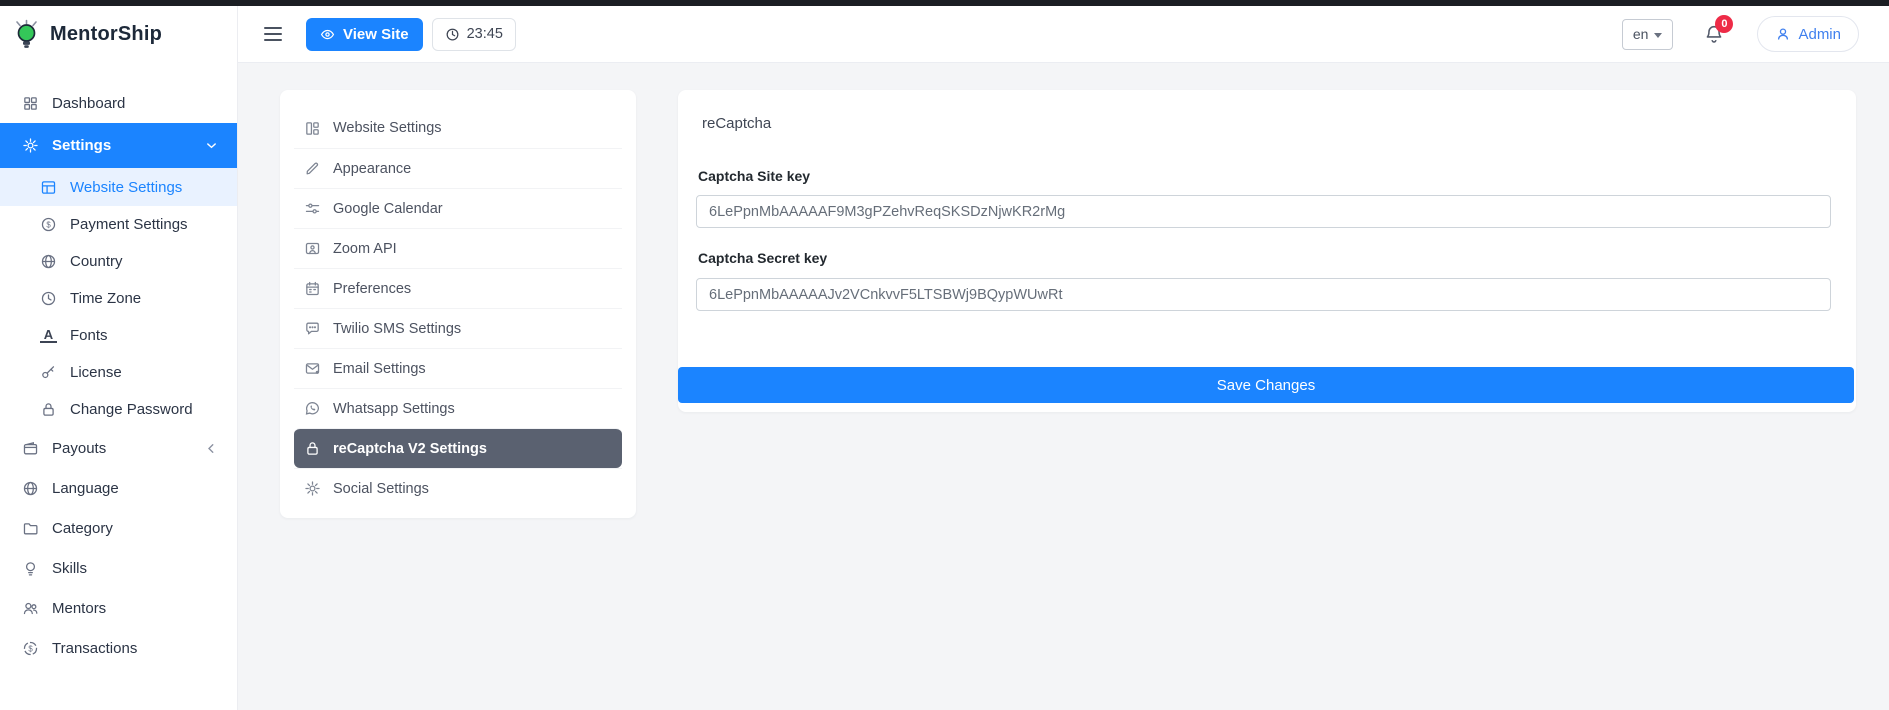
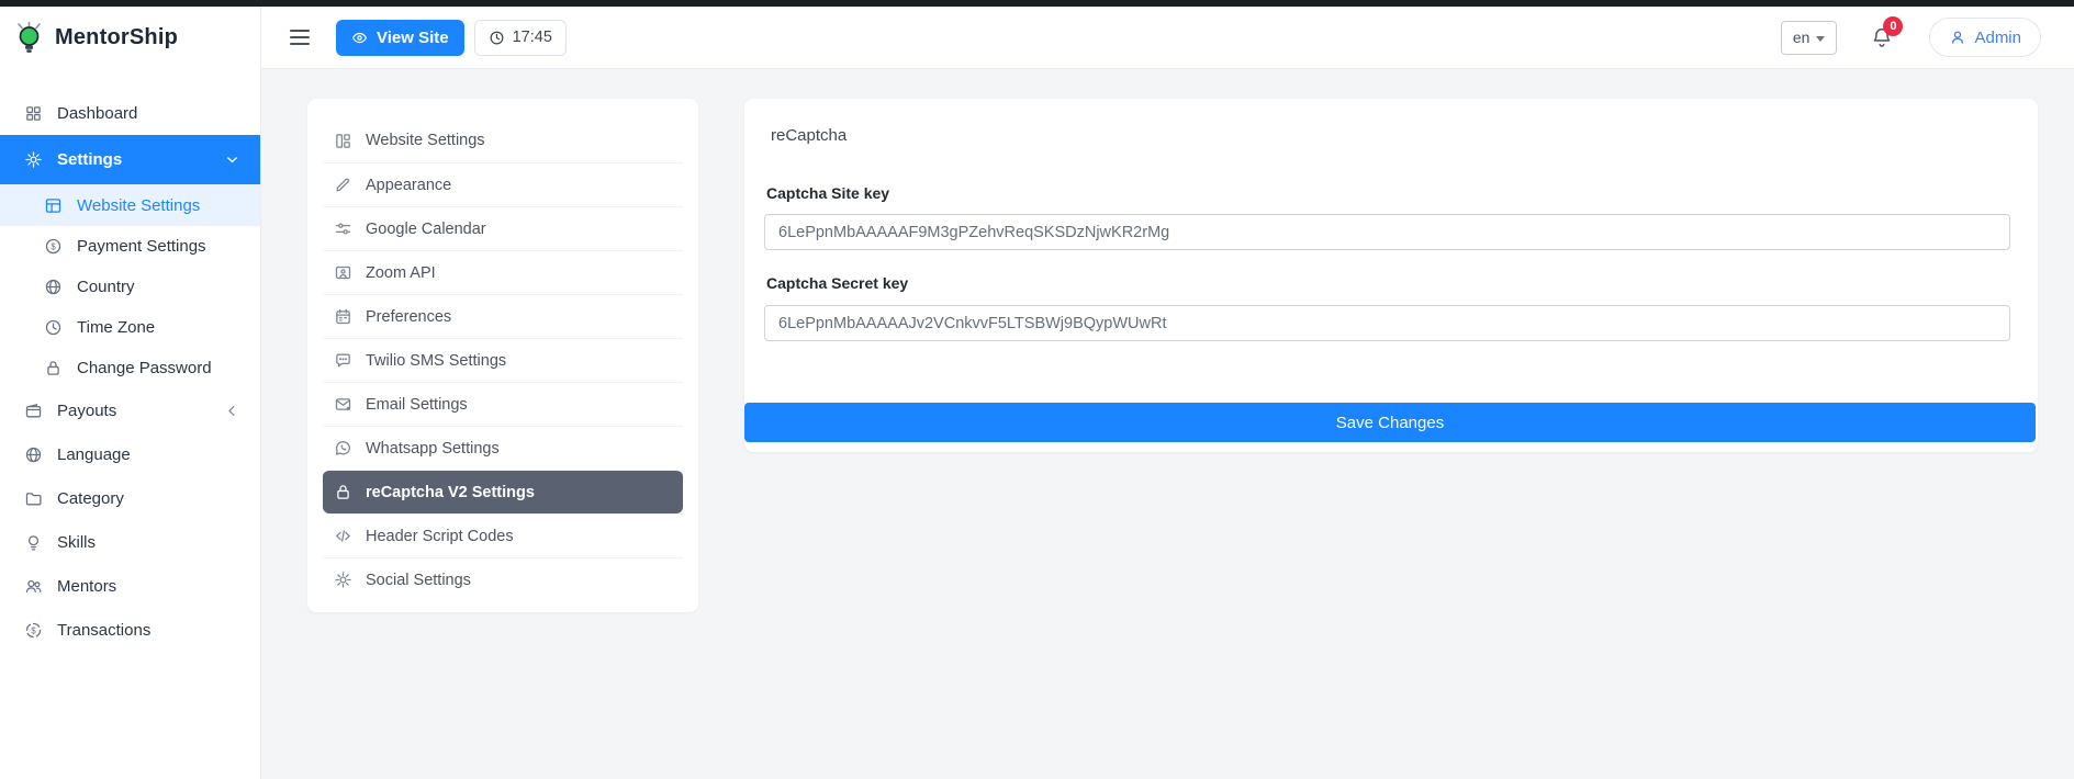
  MentorShip
  Dashboard
  Settings
  Website Settings
  $
  Payment Settings
  Country
  Time Zone
- A
- Fonts
- License
  Change Password
  Payouts
  Language
  Category
  Skills
  Mentors
  $
  Transactions
  View Site
- 23:45
+ 17:45
  en
  0
  Admin
  Website Settings
  Appearance
  Google Calendar
  Zoom API
  Preferences
  Twilio SMS Settings
  Email Settings
  Whatsapp Settings
  reCaptcha V2 Settings
+ Header Script Codes
  Social Settings
  reCaptcha
  Captcha Site key
  6LePpnMbAAAAAF9M3gPZehvReqSKSDzNjwKR2rMg
  Captcha Secret key
  6LePpnMbAAAAAJv2VCnkvvF5LTSBWj9BQypWUwRt
  Save Changes
